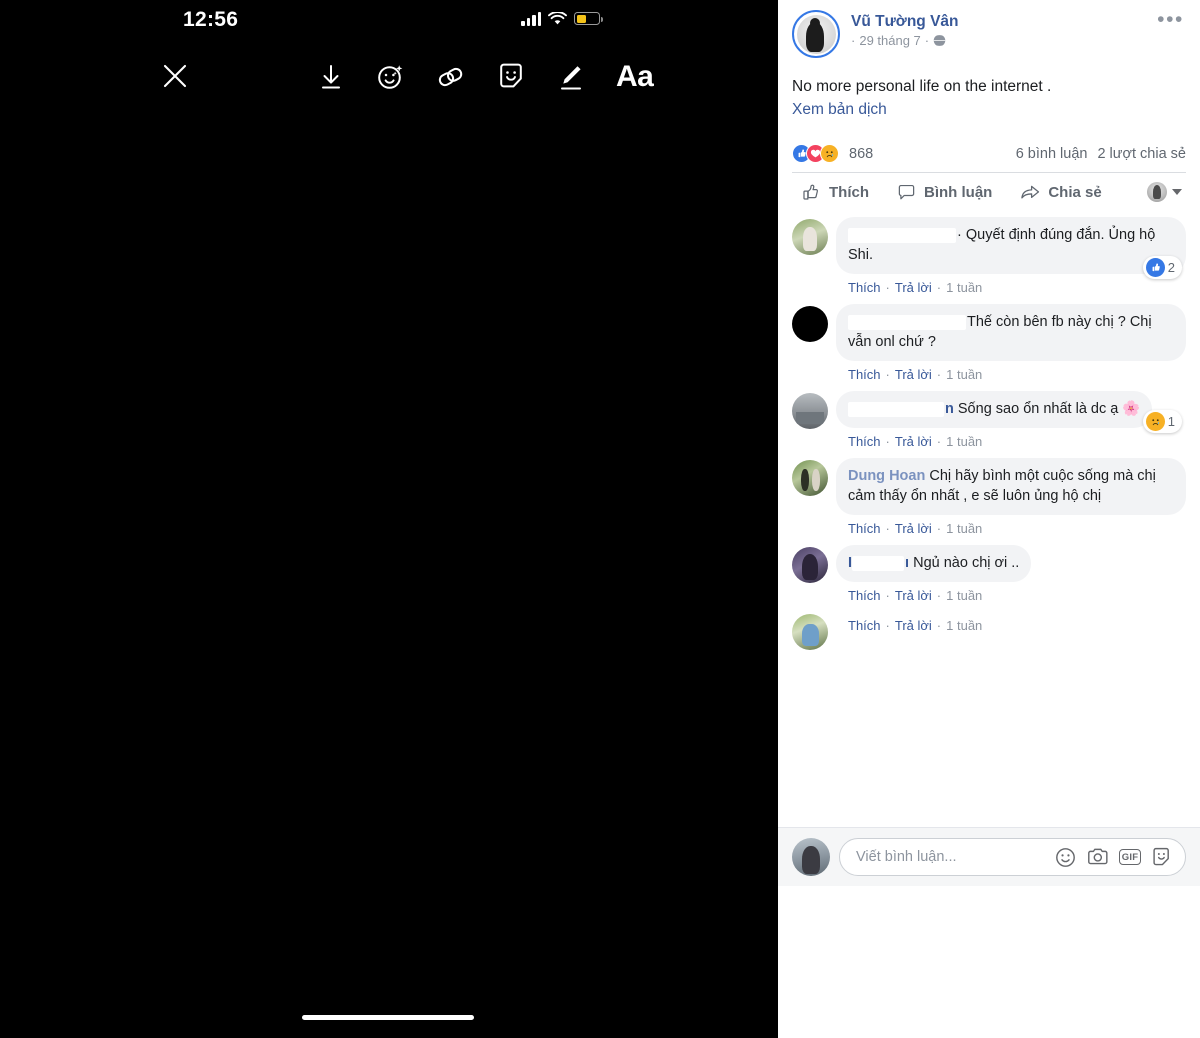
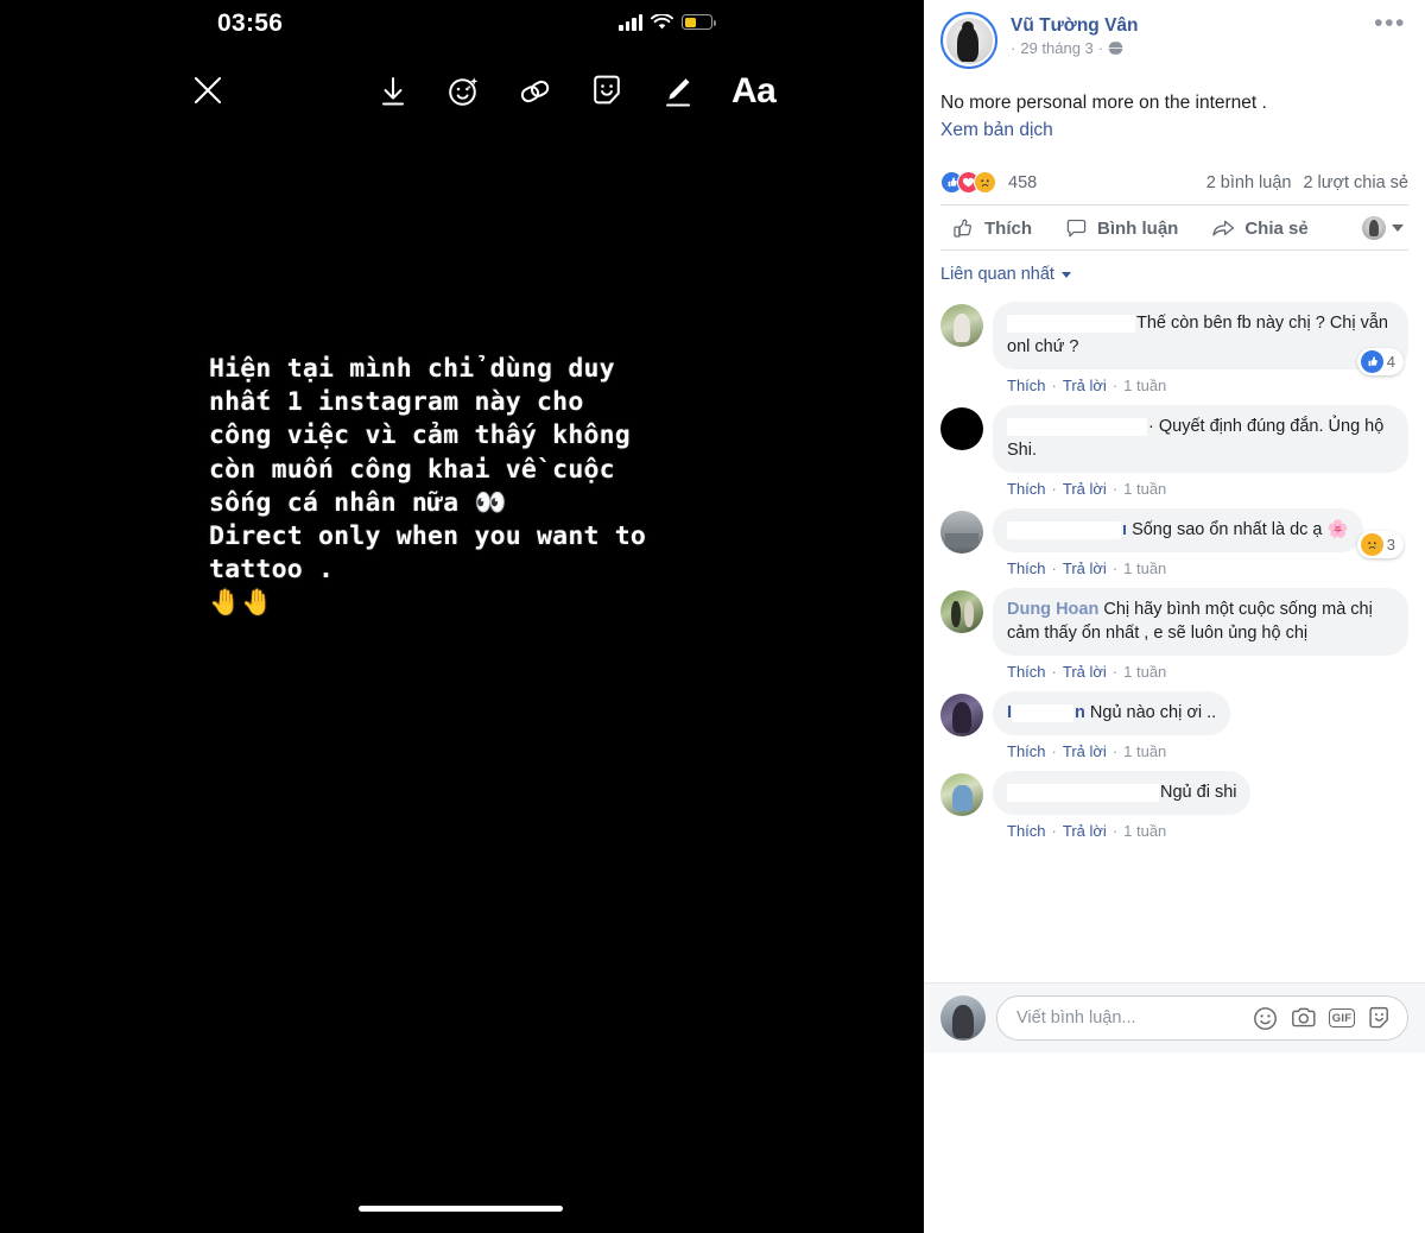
- 12:56
+ 03:56
  Aa
+ Hiện tại mình chỉ dùng duy
+ nhất 1 instagram này cho
+ công việc vì cảm thấy không
+ còn muốn công khai về cuộc
+ sống cá nhân nữa 👀
+ Direct only when you want to
+ tattoo .
+ 🤚🤚
  Vũ Tường Vân
  ·
- 29 tháng 7
+ 29 tháng 3
  ·
  •••
- No more personal life on the internet .
+ No more personal more on the internet .
  Xem bản dịch
- 868
+ 458
- 6 bình luận
+ 2 bình luận
  2 lượt chia sẻ
  Thích
  Bình luận
  Chia sẻ
+ Liên quan nhất
- · Quyết định đúng đắn. Ủng hộ Shi.
+ Thế còn bên fb này chị ? Chị vẫn onl chứ ?
  Thích
  ·
  Trả lời
  ·
  1 tuần
- 2
+ 4
- Thế còn bên fb này chị ? Chị vẫn onl chứ ?
+ · Quyết định đúng đắn. Ủng hộ Shi.
  Thích
  ·
  Trả lời
  ·
  1 tuần
- n Sống sao ổn nhất là dc ạ 🌸
+ ı Sống sao ổn nhất là dc ạ 🌸
  Thích
  ·
  Trả lời
  ·
  1 tuần
- 1
+ 3
  Dung Hoan Chị hãy bình một cuộc sống mà chị cảm thấy ổn nhất , e sẽ luôn ủng hộ chị
  Thích
  ·
  Trả lời
  ·
  1 tuần
- I ı Ngủ nào chị ơi ..
+ I n Ngủ nào chị ơi ..
  Thích
  ·
  Trả lời
  ·
  1 tuần
+ Ngủ đi shi
  Thích
  ·
  Trả lời
  ·
  1 tuần
  Viết bình luận...
  GIF
